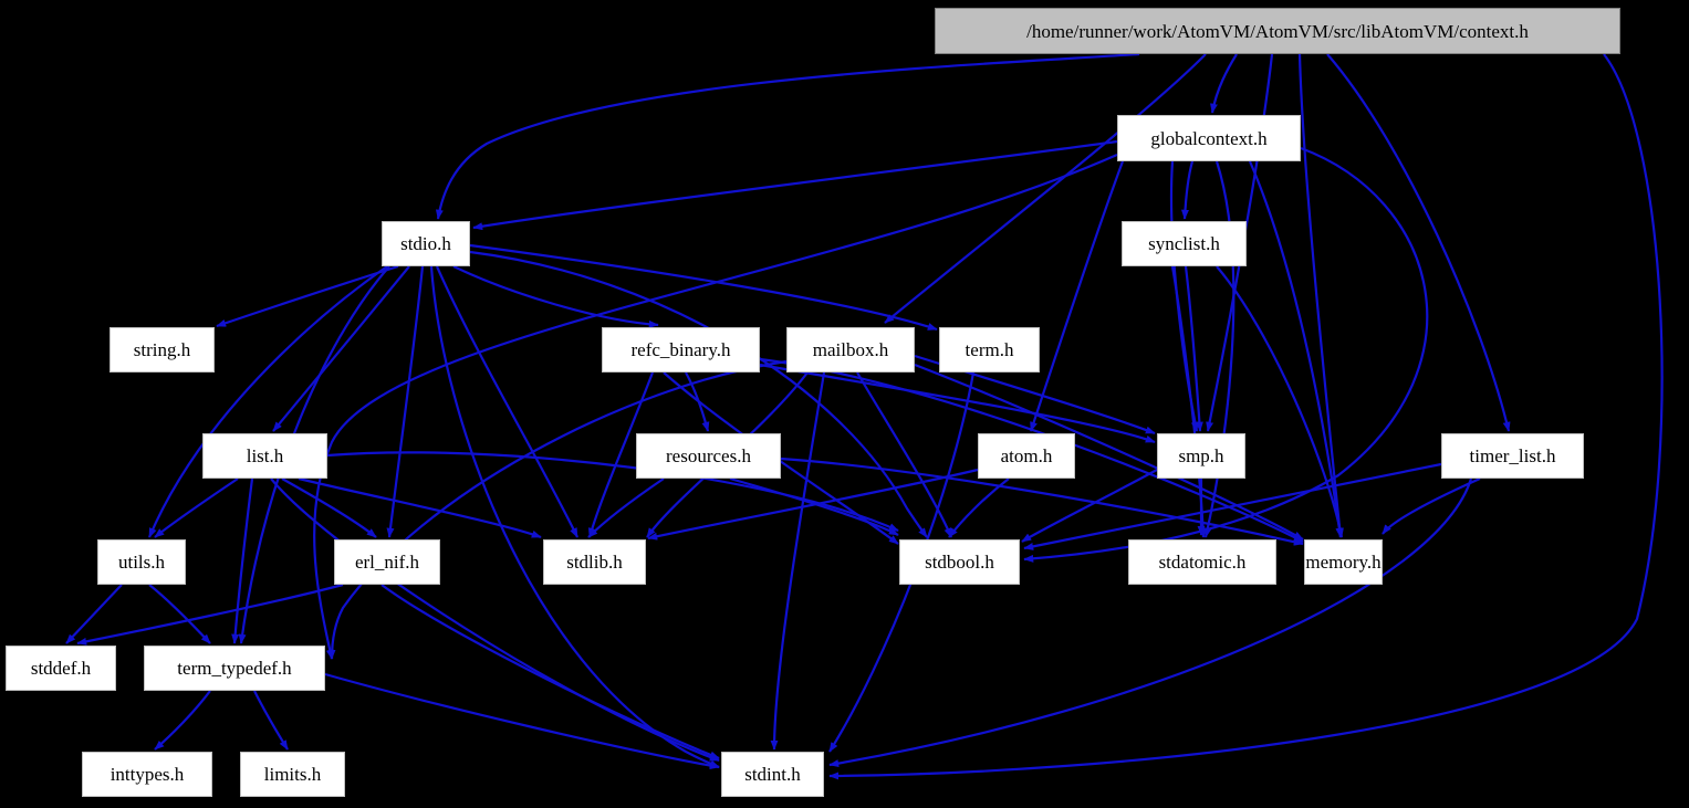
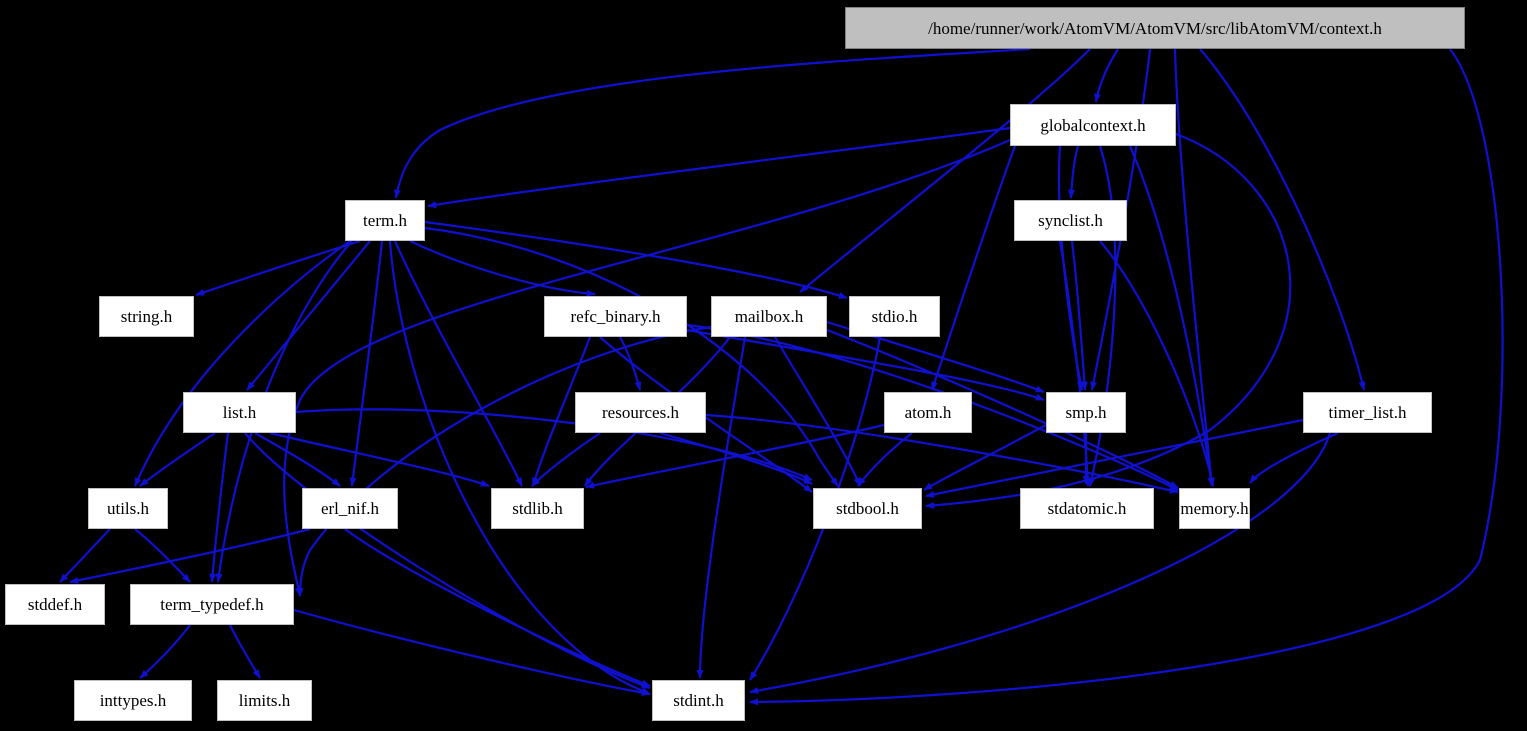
  /home/runner/work/AtomVM/AtomVM/src/libAtomVM/context.h
  globalcontext.h
- stdio.h
+ term.h
  synclist.h
  string.h
  refc_binary.h
  mailbox.h
- term.h
+ stdio.h
  list.h
  resources.h
  atom.h
  smp.h
  timer_list.h
  utils.h
  erl_nif.h
  stdlib.h
  stdbool.h
  stdatomic.h
  memory.h
  stddef.h
  term_typedef.h
  inttypes.h
  limits.h
  stdint.h
